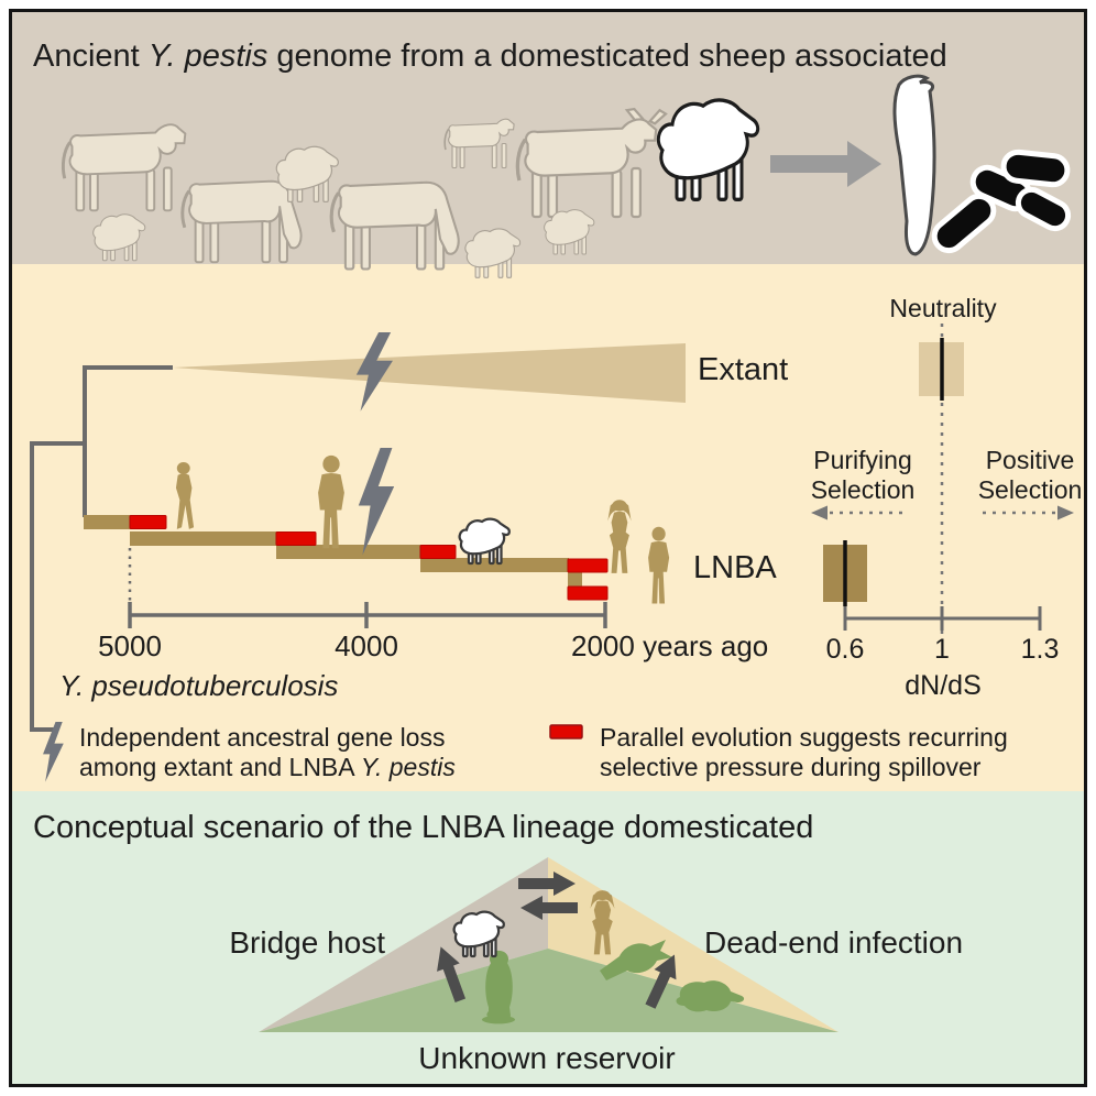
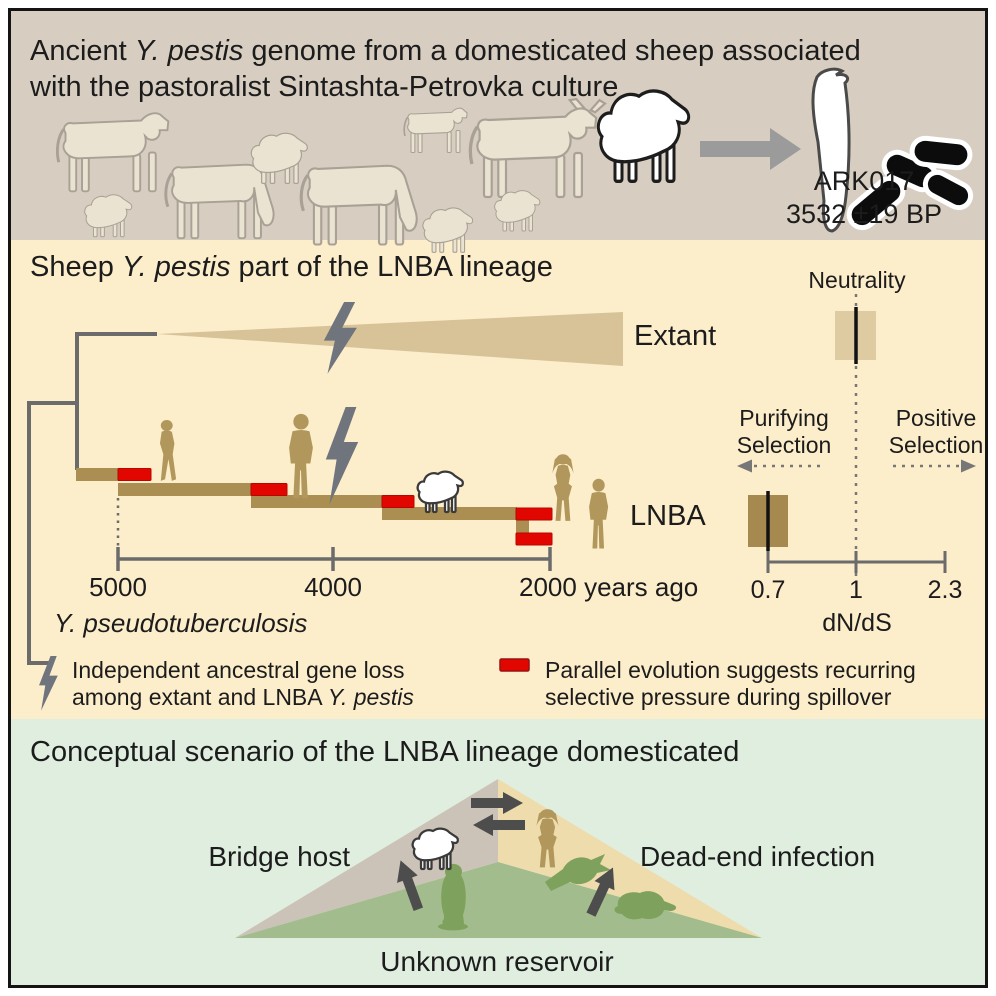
  Ancient Y. pestis genome from a domesticated sheep associated
+ with the pastoralist Sintashta-Petrovka culture
+ ARK017
+ 3532 ±19 BP
+ Sheep Y. pestis part of the LNBA lineage
  Extant
  LNBA
  Y. pseudotuberculosis
  5000
  4000
  2000 years ago
  Neutrality
  Purifying
  Selection
  Positive
  Selection
- 0.6
+ 0.7
  1
- 1.3
+ 2.3
  dN/dS
  Independent ancestral gene loss
  among extant and LNBA Y. pestis
  Parallel evolution suggests recurring
  selective pressure during spillover
  Conceptual scenario of the LNBA lineage domesticated
  Bridge host
  Dead-end infection
  Unknown reservoir
